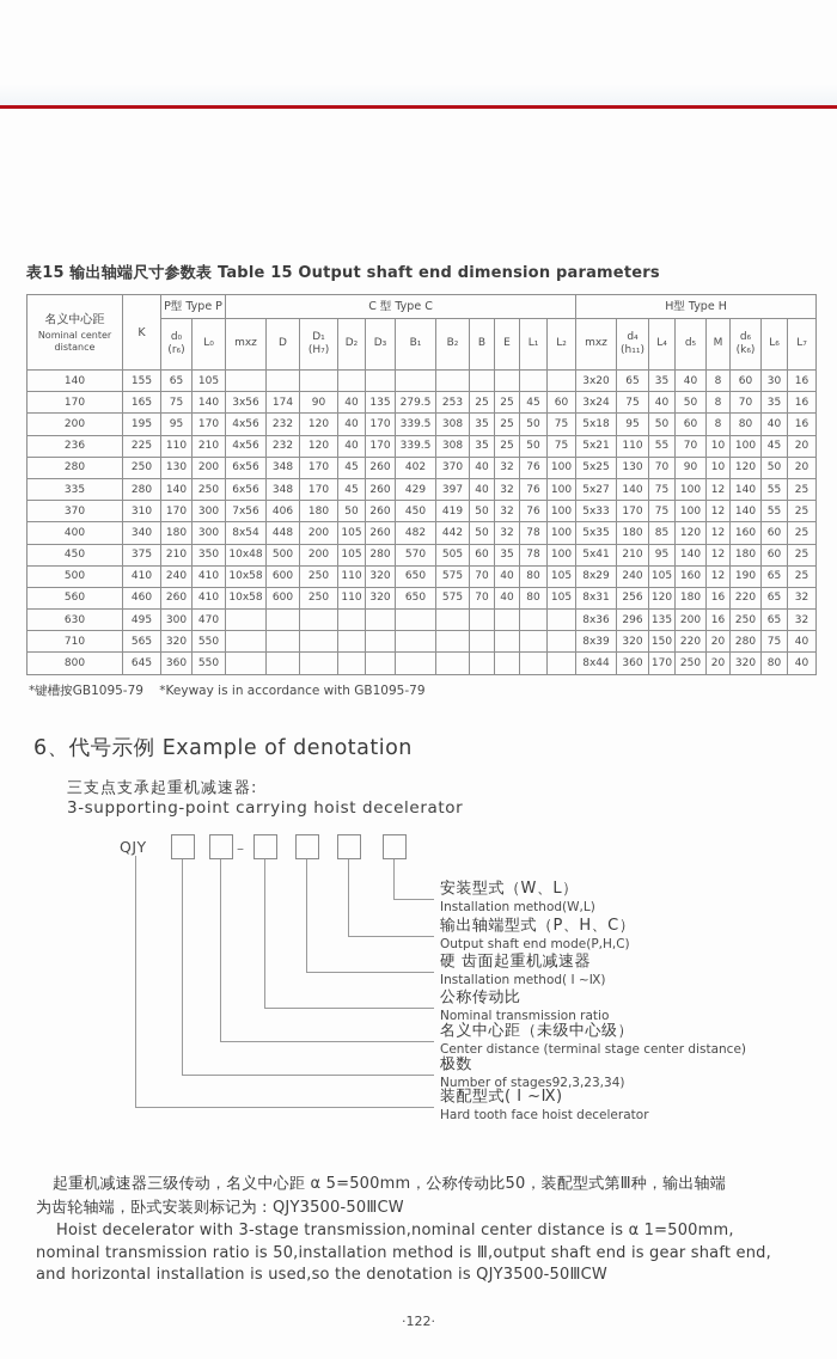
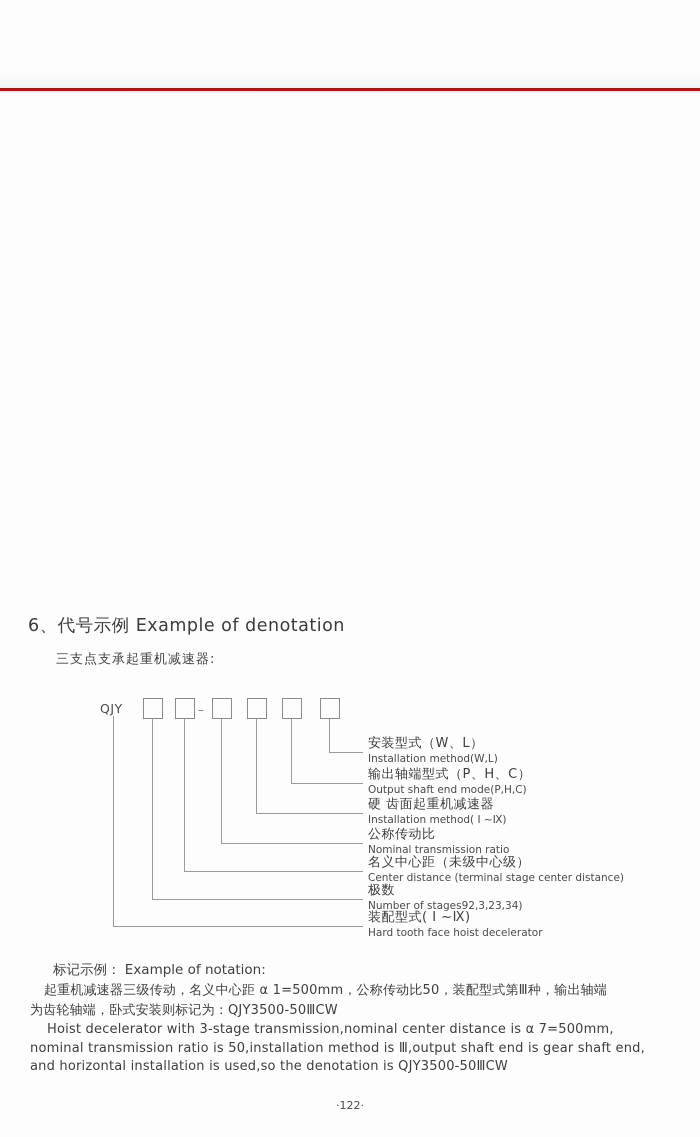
- 表15 输出轴端尺寸参数表 Table 15 Output shaft end dimension parameters
- 名义中心距 Nominal center distance	K	P型 Type P	C 型 Type C	H型 Type H
- d₀ (r₆)	L₀	mxz	D	D₁ (H₇)	D₂	D₃	B₁	B₂	B	E	L₁	L₂	mxz	d₄ (h₁₁)	L₄	d₅	M	d₆ (k₆)	L₆	L₇
- 140	155	65	105												3x20	65	35	40	8	60	30	16
- 170	165	75	140	3x56	174	90	40	135	279.5	253	25	25	45	60	3x24	75	40	50	8	70	35	16
- 200	195	95	170	4x56	232	120	40	170	339.5	308	35	25	50	75	5x18	95	50	60	8	80	40	16
- 236	225	110	210	4x56	232	120	40	170	339.5	308	35	25	50	75	5x21	110	55	70	10	100	45	20
- 280	250	130	200	6x56	348	170	45	260	402	370	40	32	76	100	5x25	130	70	90	10	120	50	20
- 335	280	140	250	6x56	348	170	45	260	429	397	40	32	76	100	5x27	140	75	100	12	140	55	25
- 370	310	170	300	7x56	406	180	50	260	450	419	50	32	76	100	5x33	170	75	100	12	140	55	25
- 400	340	180	300	8x54	448	200	105	260	482	442	50	32	78	100	5x35	180	85	120	12	160	60	25
- 450	375	210	350	10x48	500	200	105	280	570	505	60	35	78	100	5x41	210	95	140	12	180	60	25
- 500	410	240	410	10x58	600	250	110	320	650	575	70	40	80	105	8x29	240	105	160	12	190	65	25
- 560	460	260	410	10x58	600	250	110	320	650	575	70	40	80	105	8x31	256	120	180	16	220	65	32
- 630	495	300	470												8x36	296	135	200	16	250	65	32
- 710	565	320	550												8x39	320	150	220	20	280	75	40
- 800	645	360	550												8x44	360	170	250	20	320	80	40
- *键槽按GB1095-79 *Keyway is in accordance with GB1095-79
  6、代号示例 Example of denotation
  三支点支承起重机减速器:
- 3-supporting-point carrying hoist decelerator
  QJY
  –
  安装型式（W、L）
  Installation method(W,L)
  输出轴端型式（P、H、C）
  Output shaft end mode(P,H,C)
  硬 齿面起重机减速器
  Installation method( Ⅰ ~Ⅸ)
  公称传动比
  Nominal transmission ratio
  名义中心距（未级中心级）
  Center distance (terminal stage center distance)
  极数
  Number of stages92,3,23,34)
  装配型式( Ⅰ ~Ⅸ)
  Hard tooth face hoist decelerator
+ 标记示例： Example of notation:
- 起重机减速器三级传动，名义中心距 α 5=500mm，公称传动比50，装配型式第Ⅲ种，输出轴端
+ 起重机减速器三级传动，名义中心距 α 1=500mm，公称传动比50，装配型式第Ⅲ种，输出轴端
  为齿轮轴端，卧式安装则标记为：QJY3500-50ⅢCW
- Hoist decelerator with 3-stage transmission,nominal center distance is α 1=500mm,
+ Hoist decelerator with 3-stage transmission,nominal center distance is α 7=500mm,
  nominal transmission ratio is 50,installation method is Ⅲ,output shaft end is gear shaft end,
  and horizontal installation is used,so the denotation is QJY3500-50ⅢCW
  ·122·
